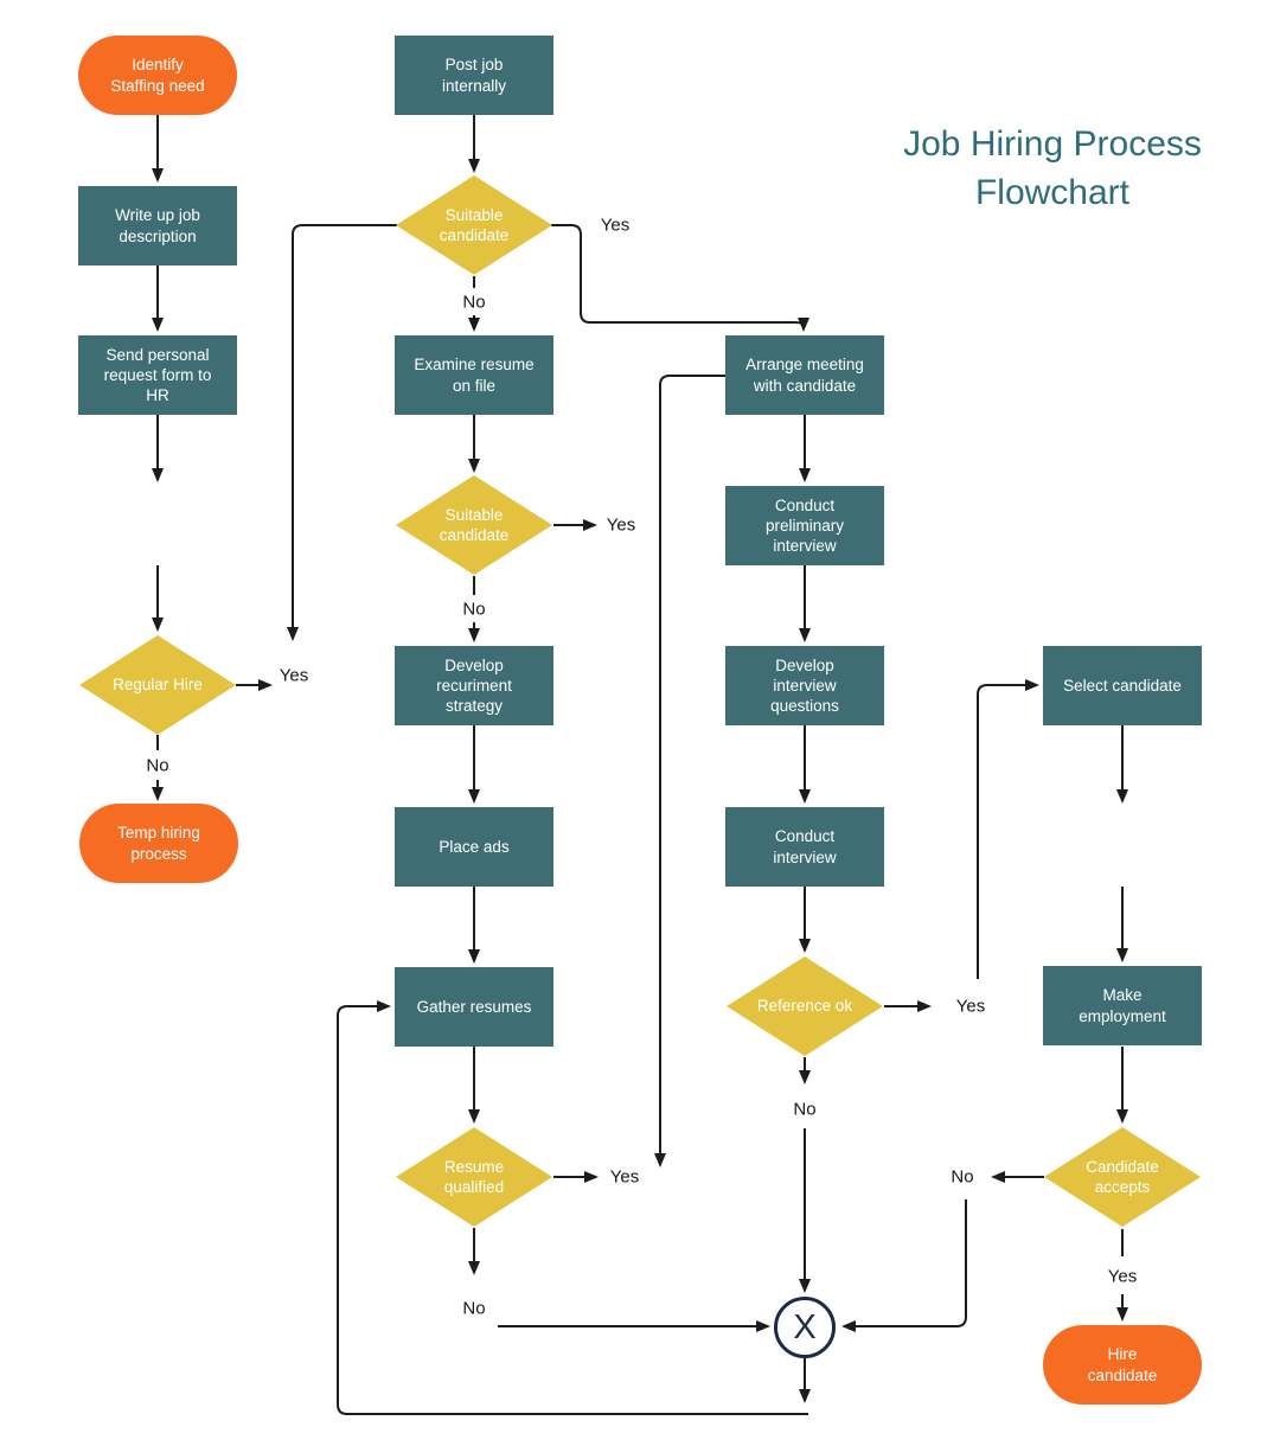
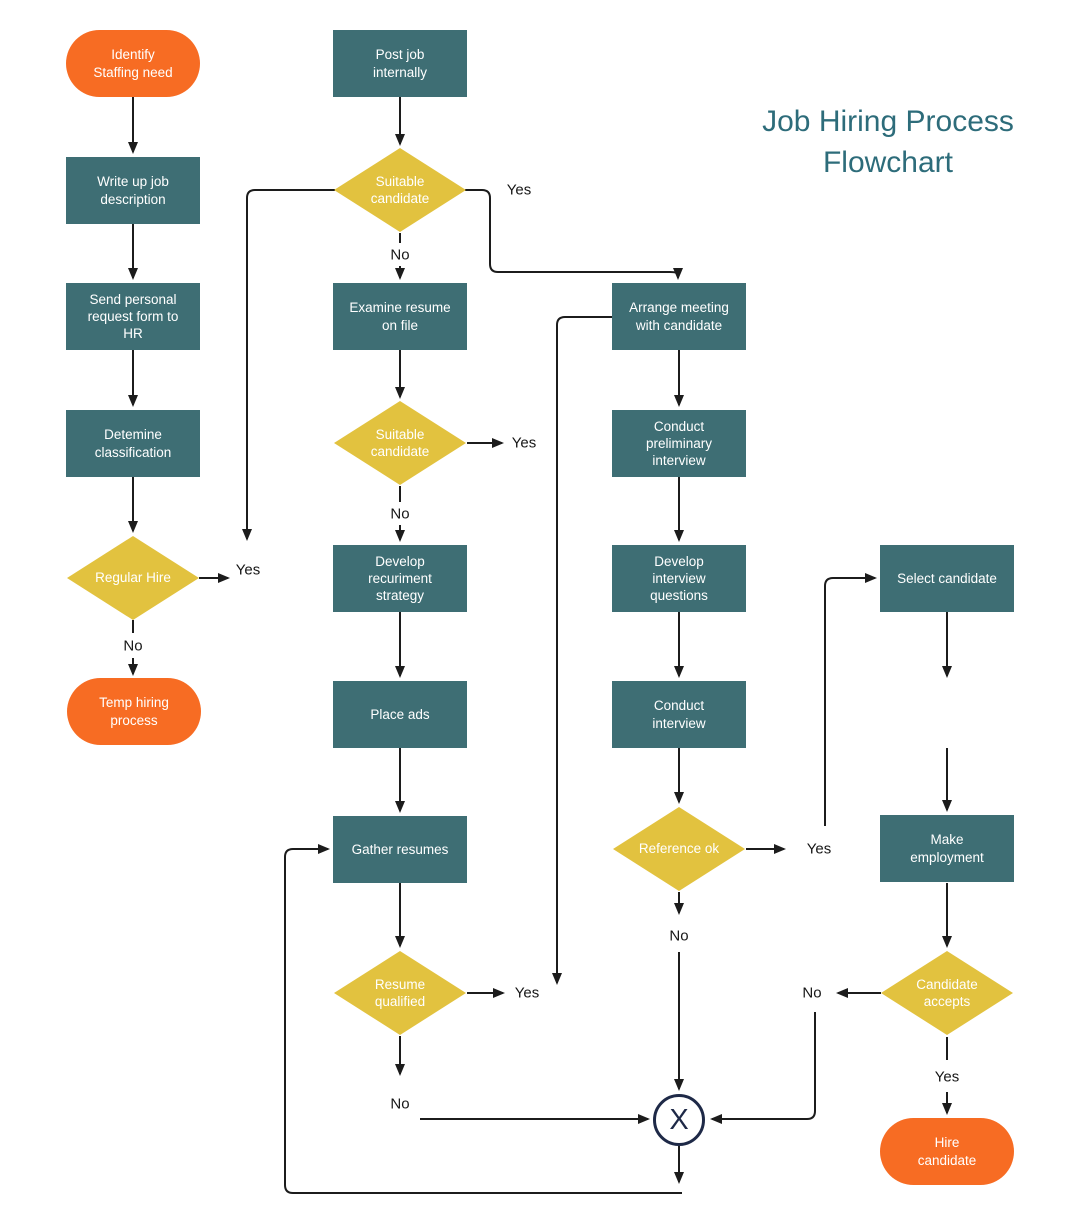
  Job Hiring Process
  Flowchart
  Identify
  Staffing need
  Write up job
  description
  Send personal
  request form to
  HR
+ Detemine
+ classification
  Regular Hire
  Temp hiring
  process
  Post job
  internally
  Suitable
  candidate
  Examine resume
  on file
  Suitable
  candidate
  Develop
  recuriment
  strategy
  Place ads
  Gather resumes
  Resume
  qualified
  Arrange meeting
  with candidate
  Conduct
  preliminary
  interview
  Develop
  interview
  questions
  Conduct
  interview
  Reference ok
  X
  Select candidate
  Make
  employment
  Candidate
  accepts
  Hire
  candidate
  Yes
  No
  Yes
  No
  Yes
  No
  Yes
  No
  Yes
  No
  No
  Yes
